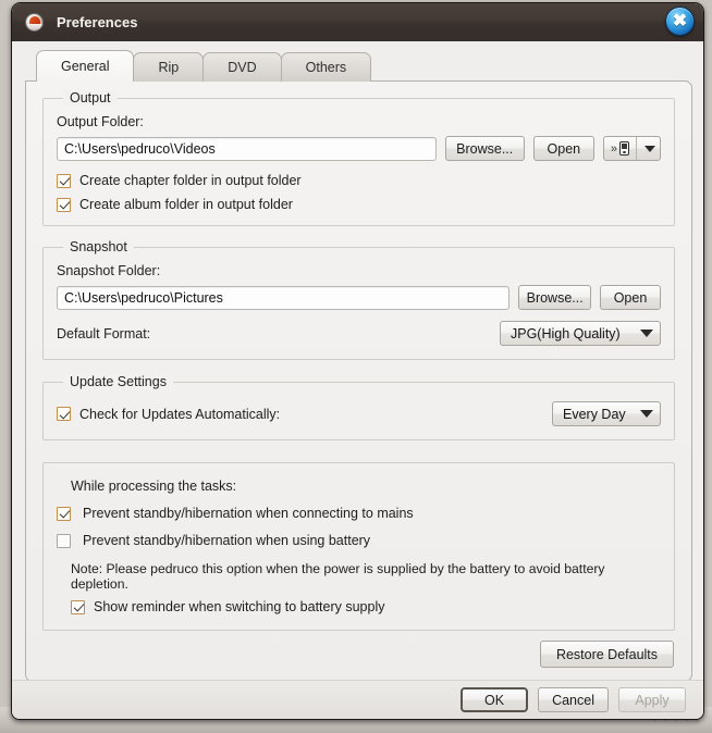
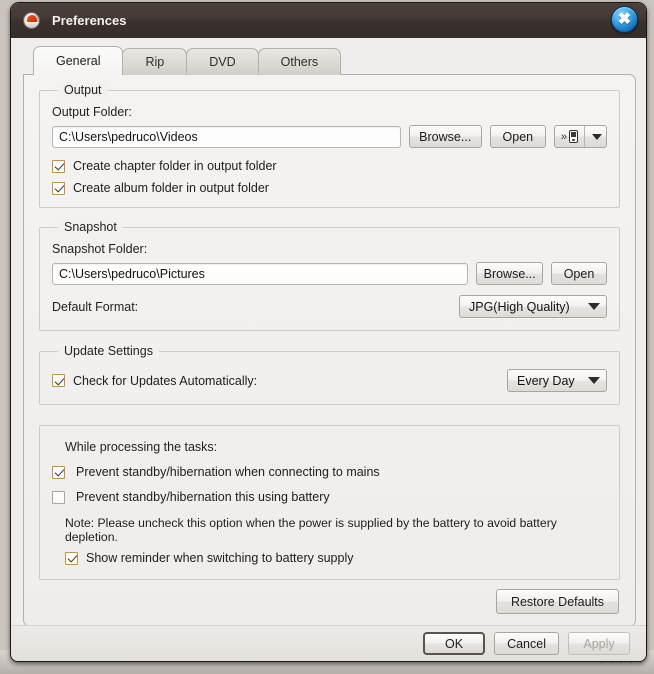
  ▪ ▪ ▪ ▪ ▪
  Preferences
  ✖
  General
  Rip
  DVD
  Others
  Output
  Output Folder:
  C:\Users\pedruco\Videos
  Browse...
  Open
  »
  Create chapter folder in output folder
  Create album folder in output folder
  Snapshot
  Snapshot Folder:
  C:\Users\pedruco\Pictures
  Browse...
  Open
  Default Format:
  JPG(High Quality)
  Update Settings
  Check for Updates Automatically:
  Every Day
  While processing the tasks:
  Prevent standby/hibernation when connecting to mains
- Prevent standby/hibernation when using battery
+ Prevent standby/hibernation this using battery
- Note: Please pedruco this option when the power is supplied by the battery to avoid battery depletion.
+ Note: Please uncheck this option when the power is supplied by the battery to avoid battery depletion.
  Show reminder when switching to battery supply
  Restore Defaults
  OK
  Cancel
  Apply
